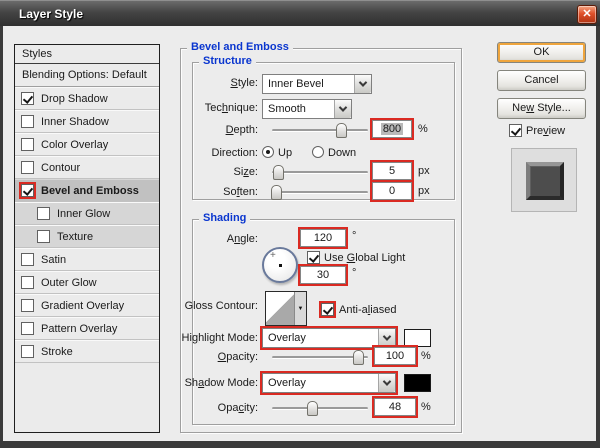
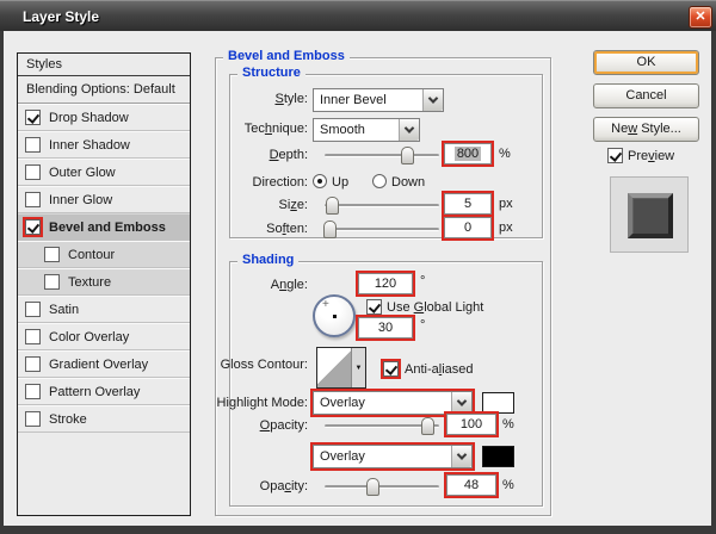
  Layer Style
  ✕
  Styles
  Blending Options: Default
  Drop Shadow
  Inner Shadow
- Color Overlay
+ Outer Glow
- Contour
+ Inner Glow
  Bevel and Emboss
- Inner Glow
+ Contour
  Texture
  Satin
- Outer Glow
+ Color Overlay
  Gradient Overlay
  Pattern Overlay
  Stroke
  Bevel and Emboss
  Structure
  Style:
  Inner Bevel
  Technique:
  Smooth
  Depth:
  800
  %
  Direction:
  Up
  Down
  Size:
  5
  px
  Soften:
  0
  px
  Shading
  Angle:
  120
  °
  +
  Use Global Light
  30
  °
  Gloss Contour:
  Anti-aliased
  Highlight Mode:
  Overlay
  Opacity:
  100
  %
- Shadow Mode:
  Overlay
  Opacity:
  48
  %
  OK
  Cancel
  New Style...
  Preview
